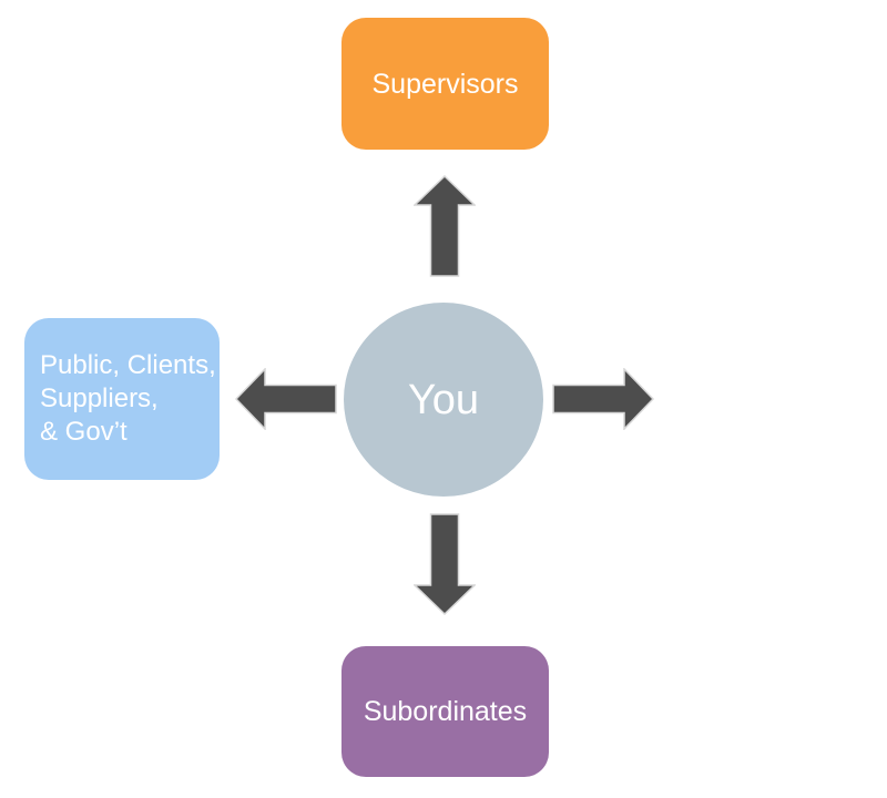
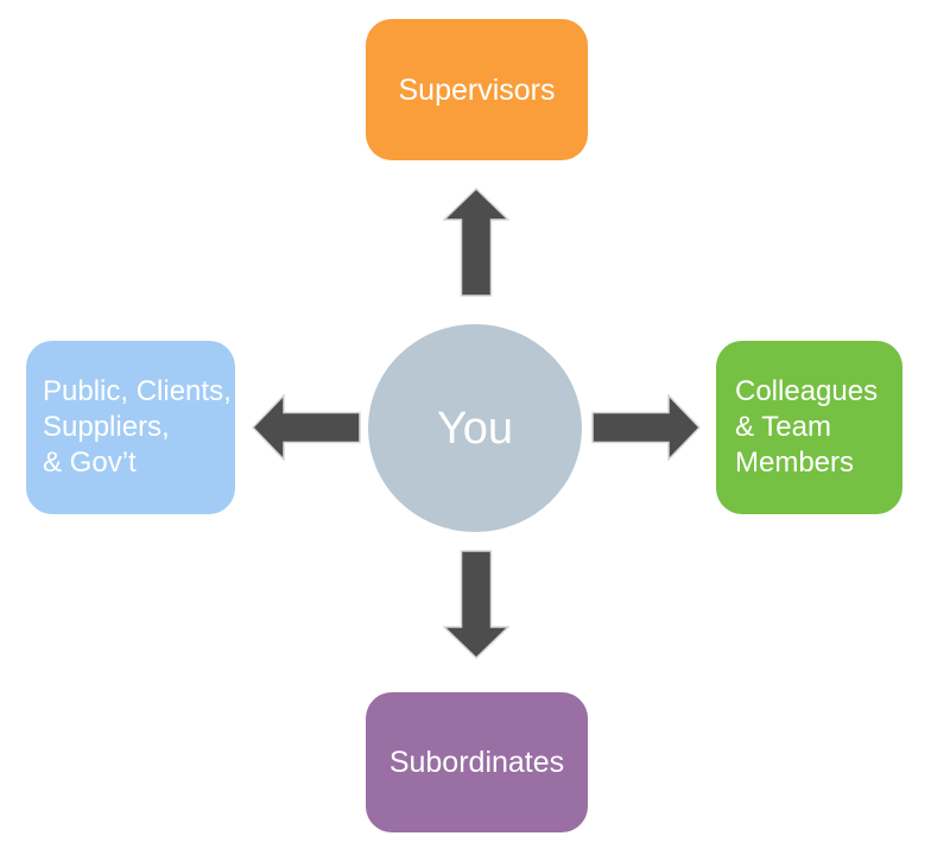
  Supervisors
  Public, Clients,
  Suppliers,
  & Gov’t
+ Colleagues
+ & Team
+ Members
  Subordinates
  You
